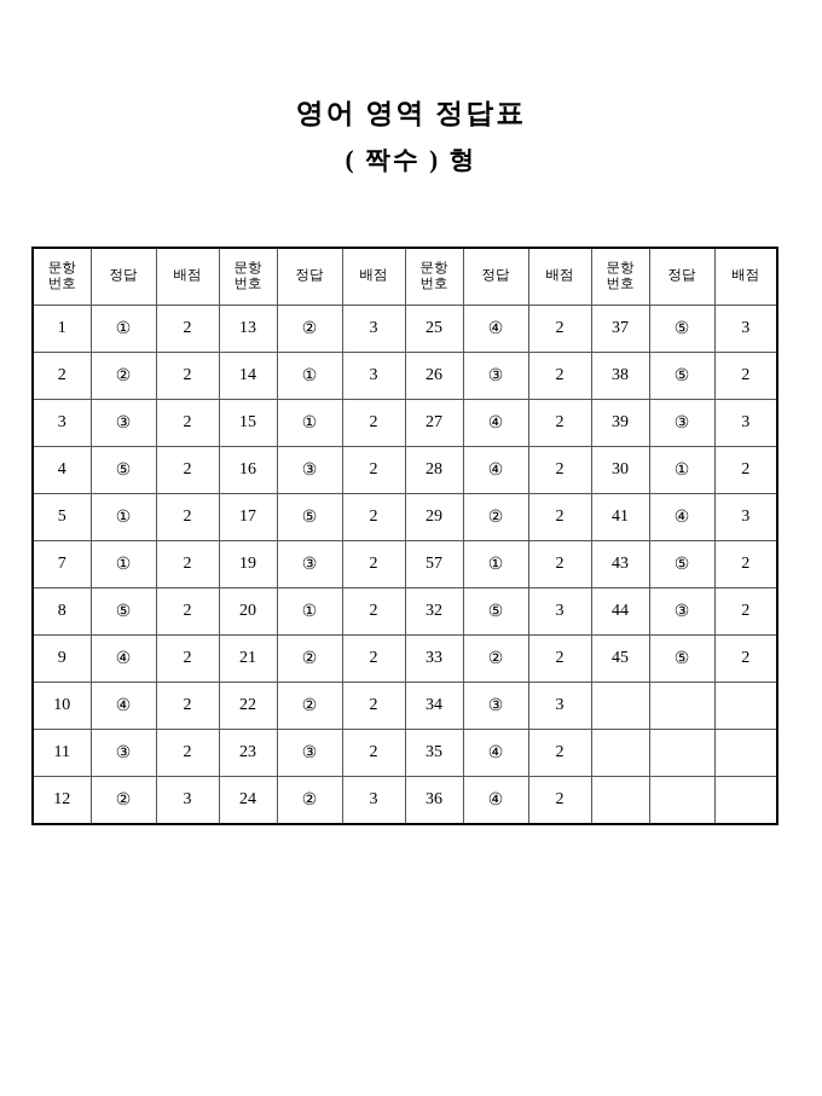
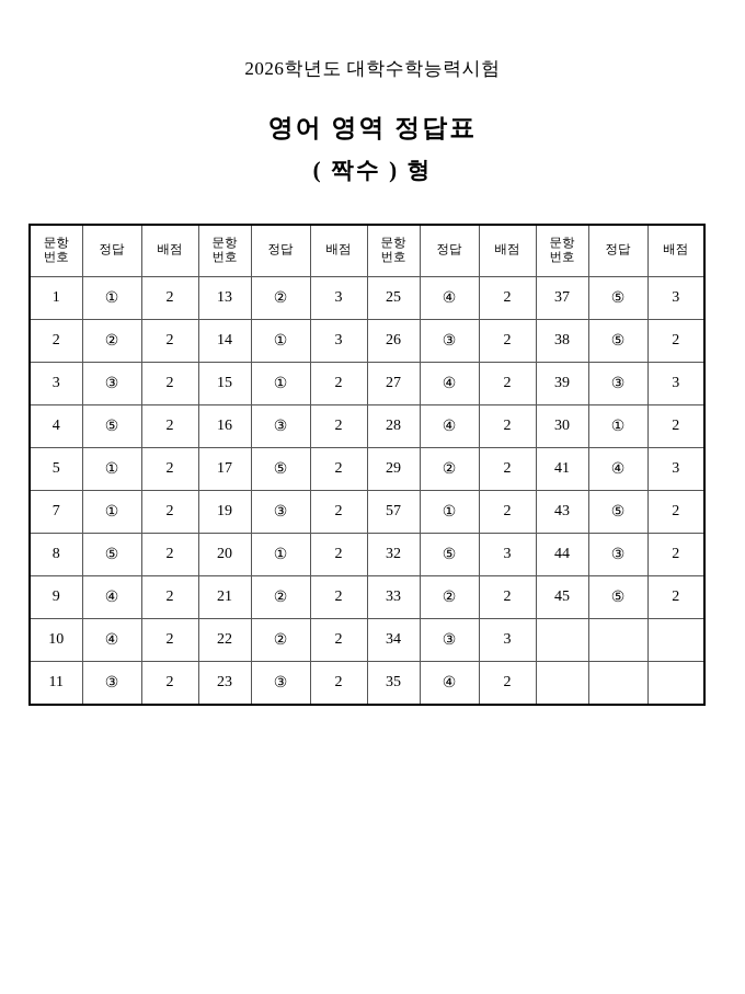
+ 2026학년도 대학수학능력시험
  영어 영역 정답표
  ( 짝수 ) 형
  문항 번호	정답	배점	문항 번호	정답	배점	문항 번호	정답	배점	문항 번호	정답	배점
  1	①	2	13	②	3	25	④	2	37	⑤	3
  2	②	2	14	①	3	26	③	2	38	⑤	2
  3	③	2	15	①	2	27	④	2	39	③	3
  4	⑤	2	16	③	2	28	④	2	30	①	2
  5	①	2	17	⑤	2	29	②	2	41	④	3
  7	①	2	19	③	2	57	①	2	43	⑤	2
  8	⑤	2	20	①	2	32	⑤	3	44	③	2
  9	④	2	21	②	2	33	②	2	45	⑤	2
  10	④	2	22	②	2	34	③	3
  11	③	2	23	③	2	35	④	2
- 12	②	3	24	②	3	36	④	2
